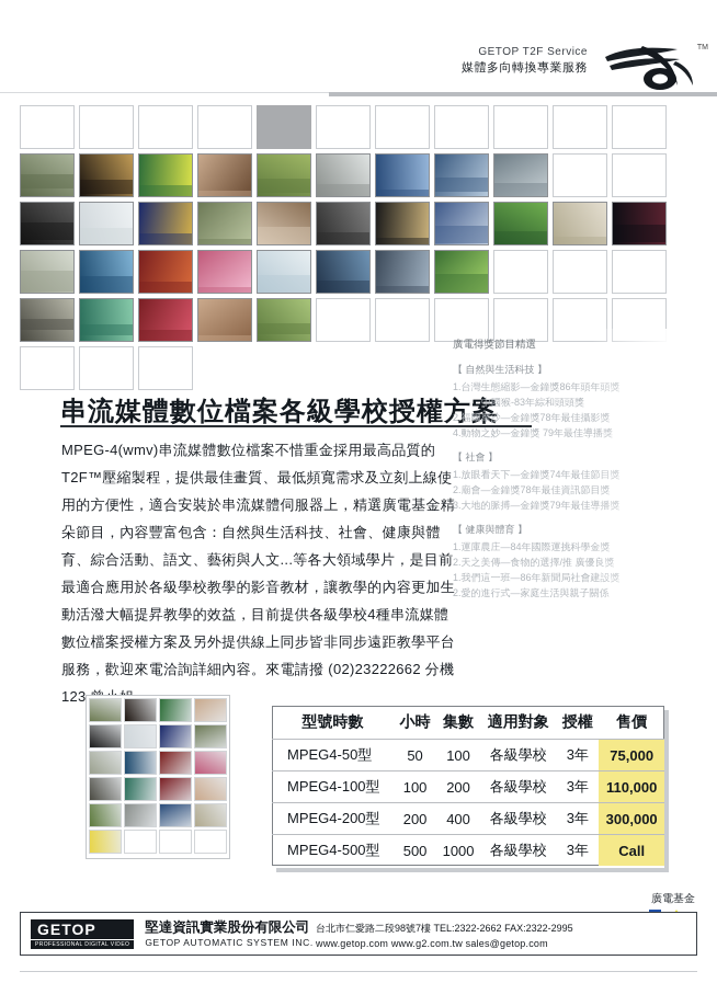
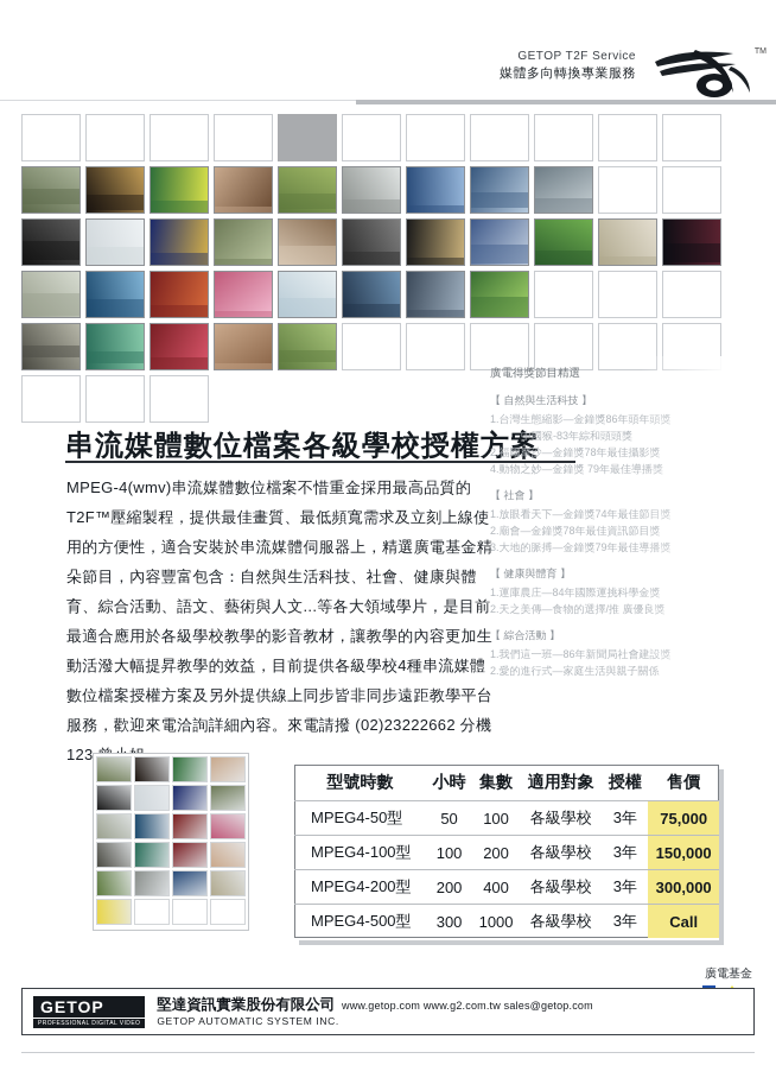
  GETOP T2F Service
  媒體多向轉換專業服務
  串流媒體數位檔案各級學校授權方案
  MPEG-4(wmv)串流媒體數位檔案不惜重金採用最高品質的T2F™壓縮製程，提供最佳畫質、最低頻寬需求及立刻上線使用的方便性，適合安裝於串流媒體伺服器上，精選廣電基金精朵節目，內容豐富包含：自然與生活科技、社會、健康與體育、綜合活動、語文、藝術與人文...等各大領域學片，是目前最適合應用於各級學校教學的影音教材，讓教學的內容更加生動活潑大幅提昇教學的效益，目前提供各級學校4種串流媒體數位檔案授權方案及另外提供線上同步皆非同步遠距教學平台服務，歡迎來電洽詢詳細內容。來電請撥 (02)23222662 分機 123
  廣電得獎節目精選
  【 自然與生活科技 】
  1.台灣生態縮影—金鐘獎86年頭
  中國猴-83年綜和頭頭獎
  2.福爾摩沙—金鐘獎78年最佳攝
  4.動物之妙—金鐘獎 79年最佳導
  【 社會 】
  1.放眼看天下—金鐘獎74年最佳
  2.廟會—金鐘獎78年最佳資訊節
  3.大地的脈搏—金鐘獎79年最佳
  【 健康與體育 】
  1.運庫農庄—84年國際運挑科學
  2.天之美傳—食物的選擇/推 廣優
+ 【 綜合活動 】
  1.我們這一班—86年新聞局社會
  2.愛的進行式—家庭生活與親子
  型號時數	小時	集數	適用對象	授權	售價
  MPEG4-50型	50	100	各級學校	3年	75,000
- MPEG4-100型	100	200	各級學校	3年	110,000
+ MPEG4-100型	100	200	各級學校	3年	150,000
  MPEG4-200型	200	400	各級學校	3年	300,000
- MPEG4-500型	500	1000	各級學校	3年	Call
+ MPEG4-500型	300	1000	各級學校	3年	Call
  廣電基金
  GETOP
  堅達資訊實業股份有限公司
  GETOP AUTOMATIC SYSTEM INC.
- 台北市仁愛路二段98號7樓 TEL:2322-2662 FAX:2322-2995
  www.getop.com www.g2.com.tw sales@getop.com
